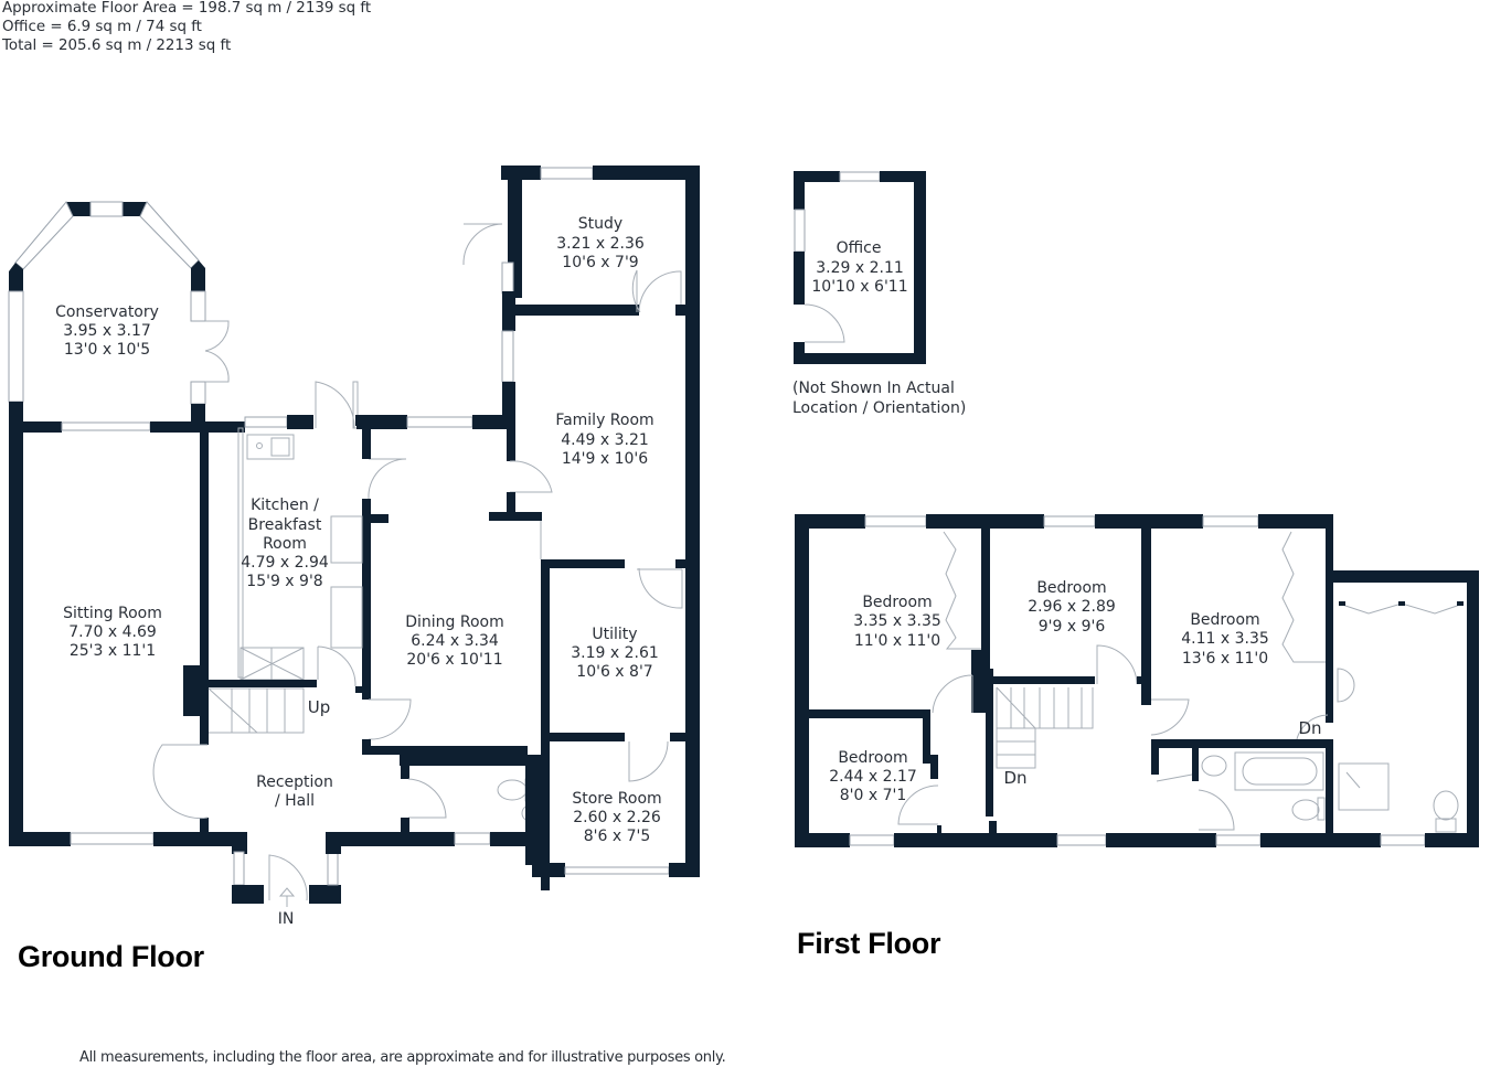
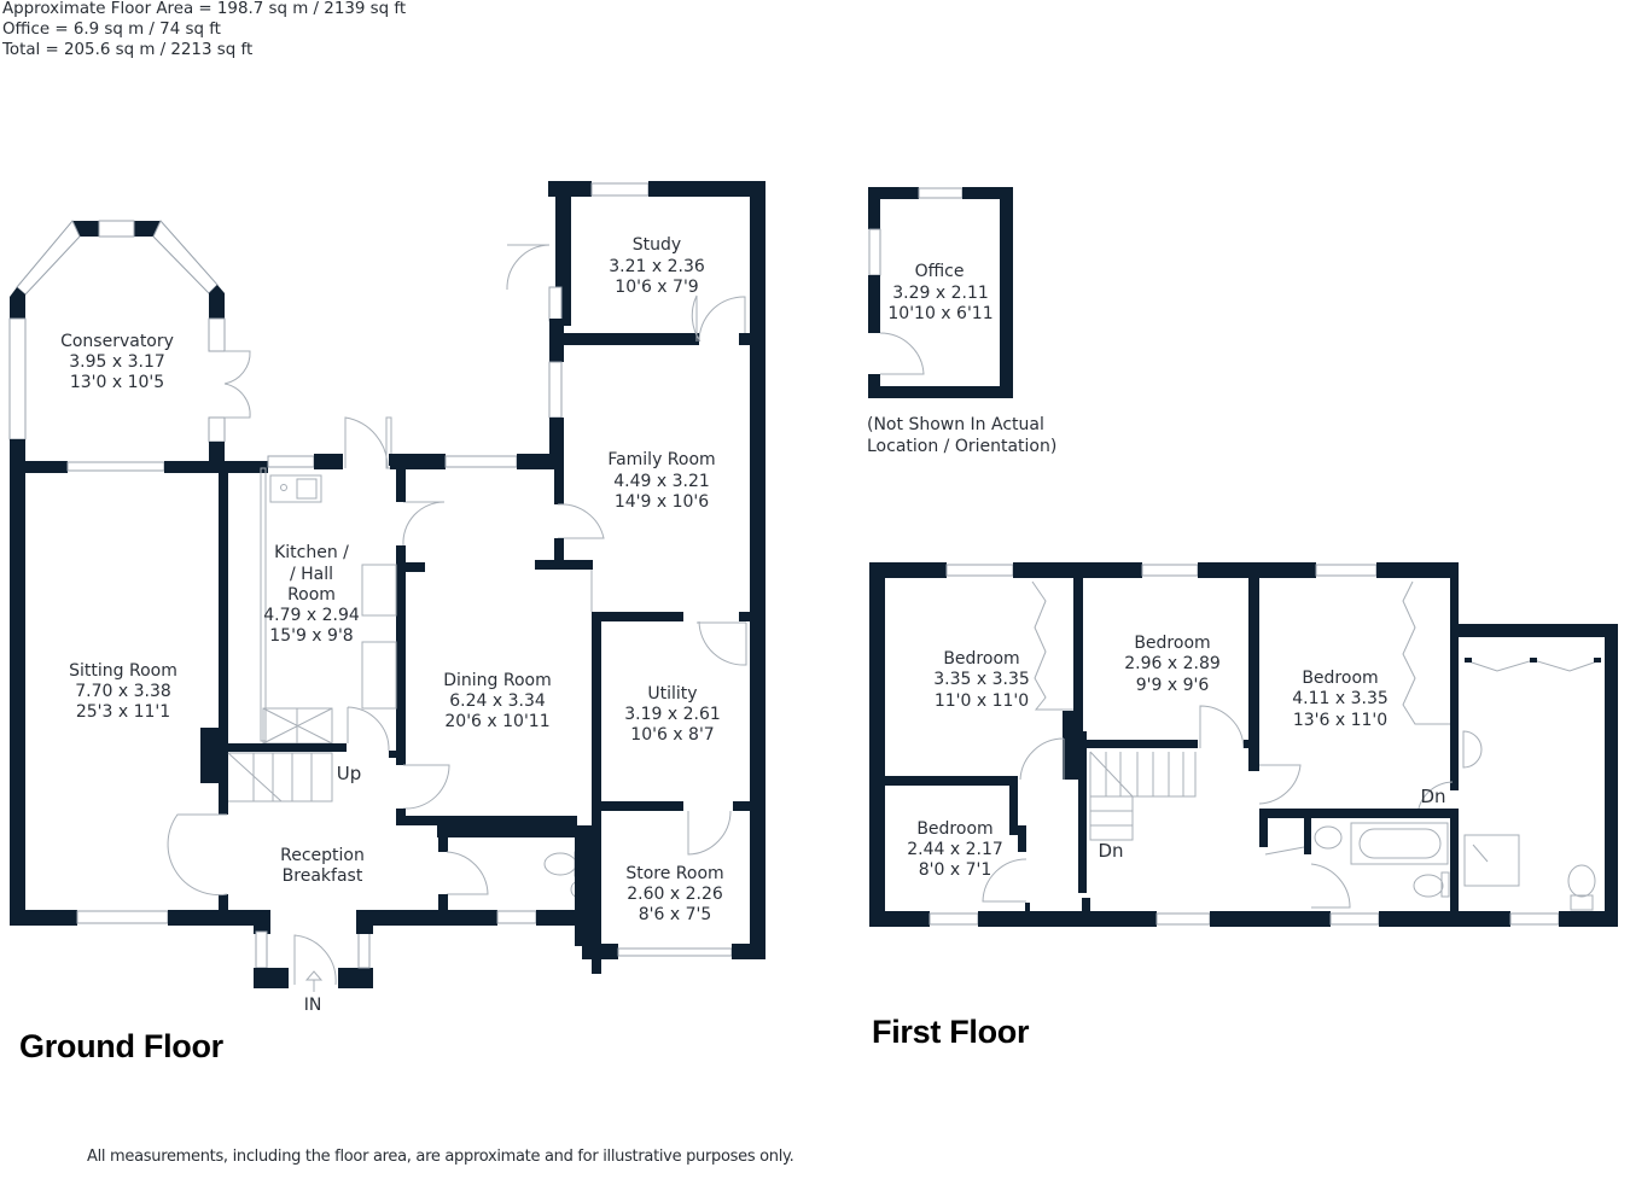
  Approximate Floor Area = 198.7 sq m / 2139 sq ft
  Office = 6.9 sq m / 74 sq ft
  Total = 205.6 sq m / 2213 sq ft
  Conservatory
  3.95 x 3.17
  13'0 x 10'5
  Sitting Room
- 7.70 x 4.69
+ 7.70 x 3.38
  25'3 x 11'1
  Kitchen /
- Breakfast
+ / Hall
  Room
  4.79 x 2.94
  15'9 x 9'8
  Dining Room
  6.24 x 3.34
  20'6 x 10'11
  Study
  3.21 x 2.36
  10'6 x 7'9
  Family Room
  4.49 x 3.21
  14'9 x 10'6
  Utility
  3.19 x 2.61
  10'6 x 8'7
  Store Room
  2.60 x 2.26
  8'6 x 7'5
  Reception
- / Hall
+ Breakfast
  Up
  IN
  Office
  3.29 x 2.11
  10'10 x 6'11
  Bedroom
  3.35 x 3.35
  11'0 x 11'0
  Bedroom
  2.96 x 2.89
  9'9 x 9'6
  Bedroom
  4.11 x 3.35
  13'6 x 11'0
  Bedroom
  2.44 x 2.17
  8'0 x 7'1
  Dn
  Dn
  (Not Shown In Actual
  Location / Orientation)
  Ground Floor
  First Floor
  All measurements, including the floor area, are approximate and for illustrative purposes only.
